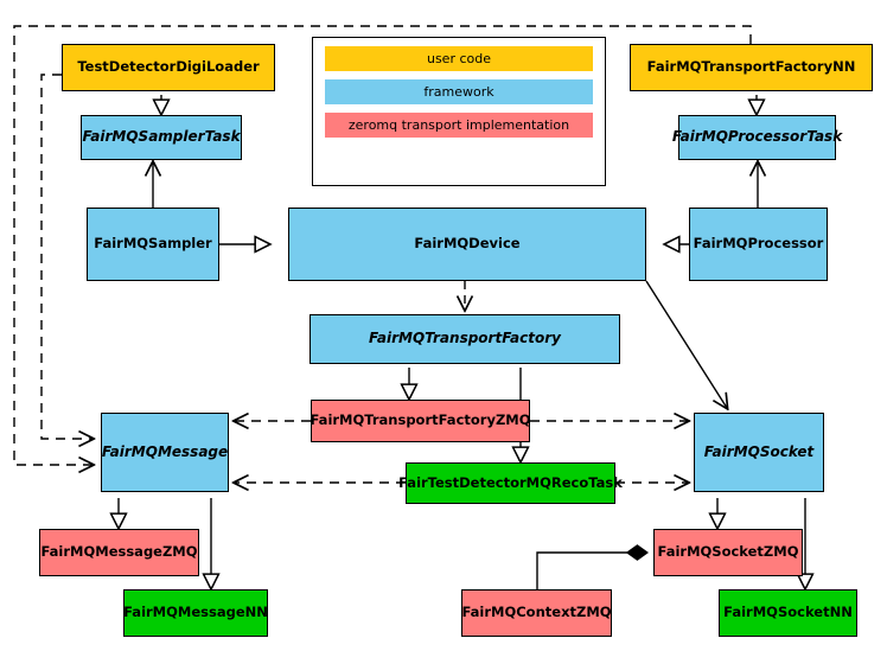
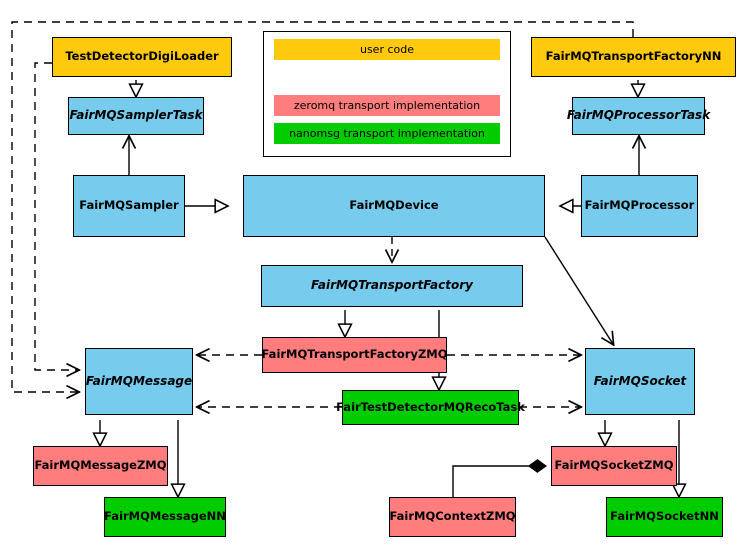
  user code
- framework
  zeromq transport implementation
+ nanomsg transport implementation
  TestDetectorDigiLoader
  FairMQTransportFactoryNN
  FairMQSamplerTask
  FairMQProcessorTask
  FairMQSampler
  FairMQDevice
  FairMQProcessor
  FairMQTransportFactory
  FairMQTransportFactoryZMQ
  FairTestDetectorMQRecoTask
  FairMQMessage
  FairMQSocket
  FairMQMessageZMQ
  FairMQMessageNN
  FairMQSocketZMQ
  FairMQContextZMQ
  FairMQSocketNN
